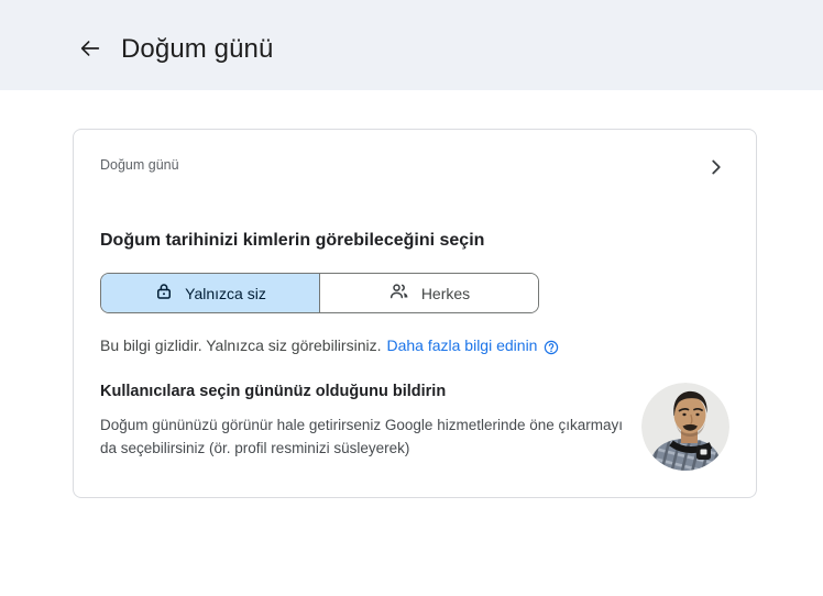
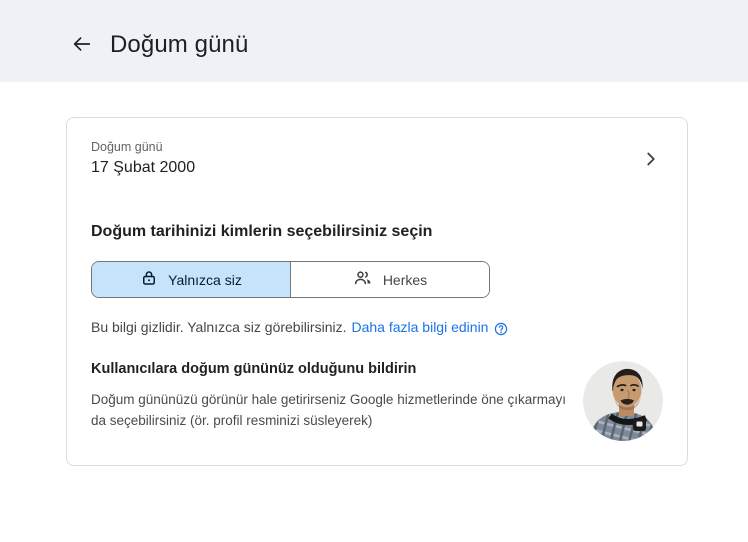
  Doğum günü
  Doğum günü
+ 17 Şubat 2000
- Doğum tarihinizi kimlerin görebileceğini seçin
+ Doğum tarihinizi kimlerin seçebilirsiniz seçin
  Yalnızca siz
  Herkes
  Bu bilgi gizlidir. Yalnızca siz görebilirsiniz.
  Daha fazla bilgi edinin
- Kullanıcılara seçin gününüz olduğunu bildirin
+ Kullanıcılara doğum gününüz olduğunu bildirin
  Doğum gününüzü görünür hale getirirseniz Google hizmetlerinde öne çıkarmayı da seçebilirsiniz (ör. profil resminizi süsleyerek)
